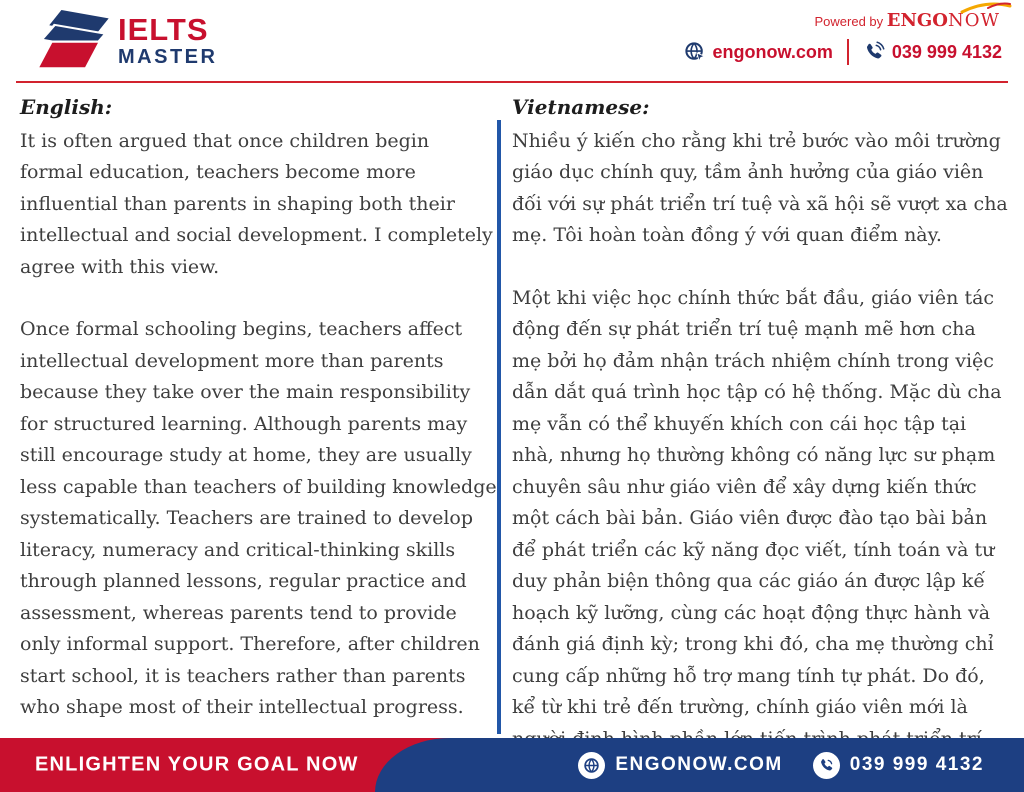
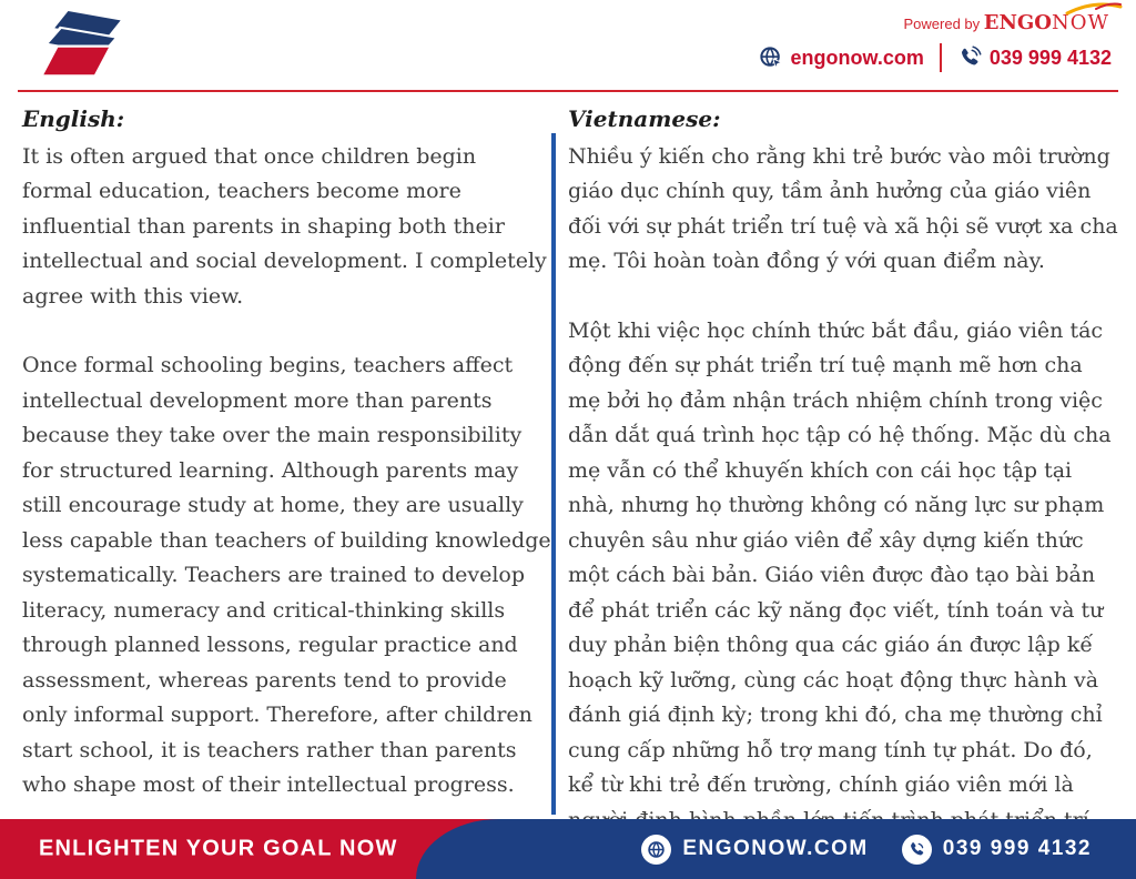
- IELTS
- MASTER
  Powered by ENGONOW
  engonow.com
  039 999 4132
  English:
  It is often argued that once children begin formal education, teachers become more influential than parents in shaping both their intellectual and social development. I completely agree with this view.
  Once formal schooling begins, teachers affect intellectual development more than parents because they take over the main responsibility for structured learning. Although parents may still encourage study at home, they are usually less capable than teachers of building knowledge systematically. Teachers are trained to develop literacy, numeracy and critical-thinking skills through planned lessons, regular practice and assessment, whereas parents tend to provide only informal support. Therefore, after children start school, it is teachers rather than parents who shape most of their intellectual progress.
  Vietnamese:
  Nhiều ý kiến cho rằng khi trẻ bước vào môi trường giáo dục chính quy, tầm ảnh hưởng của giáo viên đối với sự phát triển trí tuệ và xã hội sẽ vượt xa cha mẹ. Tôi hoàn toàn đồng ý với quan điểm này.
  Một khi việc học chính thức bắt đầu, giáo viên tác động đến sự phát triển trí tuệ mạnh mẽ hơn cha mẹ bởi họ đảm nhận trách nhiệm chính trong việc dẫn dắt quá trình học tập có hệ thống. Mặc dù cha mẹ vẫn có thể khuyến khích con cái học tập tại nhà, nhưng họ thường không có năng lực sư phạm chuyên sâu như giáo viên để xây dựng kiến thức một cách bài bản. Giáo viên được đào tạo bài bản để phát triển các kỹ năng đọc viết, tính toán và tư duy phản biện thông qua các giáo án được lập kế hoạch kỹ lưỡng, cùng các hoạt động thực hành và đánh giá định kỳ; trong khi đó, cha mẹ thường chỉ cung cấp những hỗ trợ mang tính tự phát. Do đó, kể từ khi trẻ đến trường, chính giáo viên mới là
  ENLIGHTEN YOUR GOAL NOW
  ENGONOW.COM
  039 999 4132
